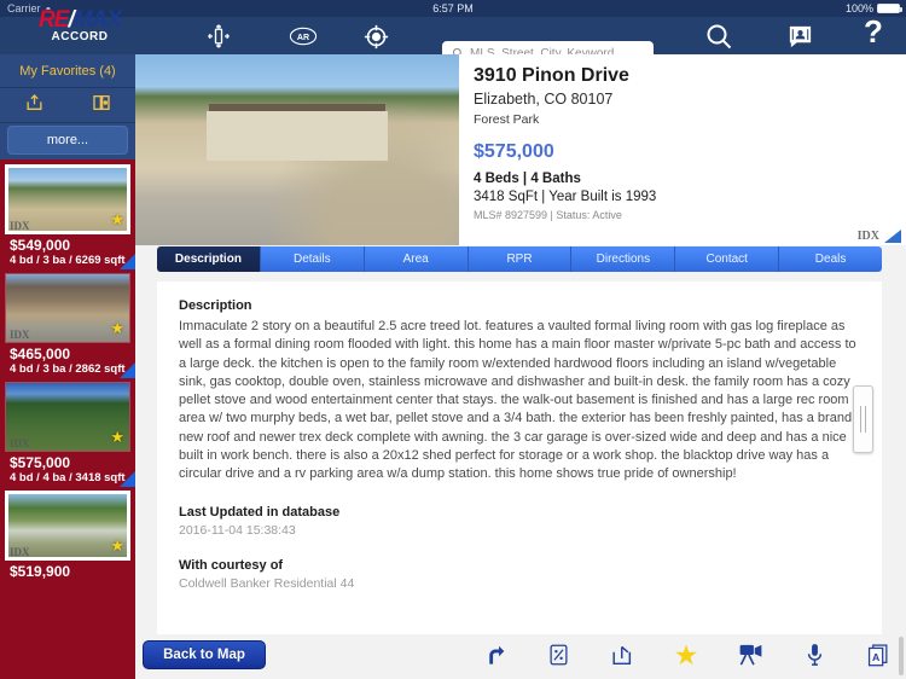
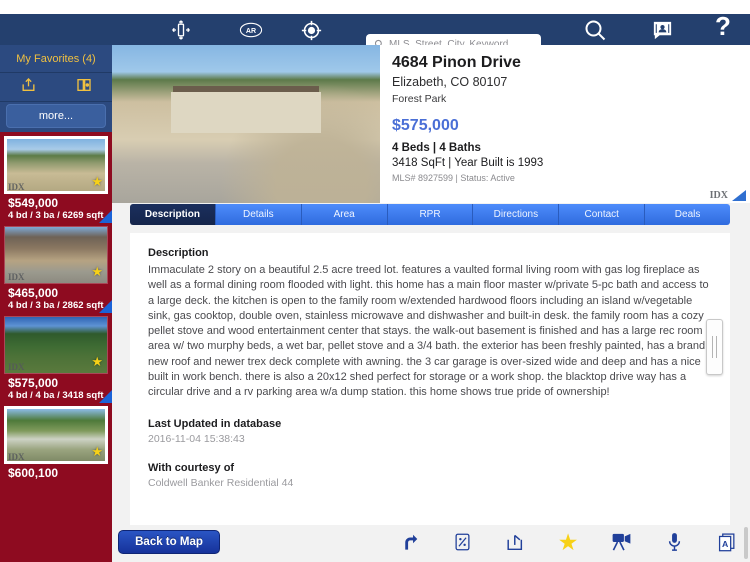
- Carrier
- ◓
- 6:57 PM
- 100%
- RE/MAX
- ACCORD
  MLS, Street, City, Keyword
  ?
  My Favorites (4)
  more...
  IDX
  ★
  $549,000
  4 bd / 3 ba / 6269 sqft
  IDX
  ★
  $465,000
  4 bd / 3 ba / 2862 sqft
  IDX
  ★
  $575,000
  4 bd / 4 ba / 3418 sqft
  IDX
  ★
- $519,900
+ $600,100
- 3910 Pinon Drive
+ 4684 Pinon Drive
  Elizabeth, CO 80107
  Forest Park
  $575,000
  4 Beds | 4 Baths
  3418 SqFt | Year Built is 1993
  MLS# 8927599 | Status: Active
  IDX
  Description
  Details
  Area
  RPR
  Directions
  Contact
  Deals
  Description
  Immaculate 2 story on a beautiful 2.5 acre treed lot. features a vaulted formal living room with gas log fireplace as well as a formal dining room flooded with light. this home has a main floor master w/private 5-pc bath and access to a large deck. the kitchen is open to the family room w/extended hardwood floors including an island w/vegetable sink, gas cooktop, double oven, stainless microwave and dishwasher and built-in desk. the family room has a cozy pellet stove and wood entertainment center that stays. the walk-out basement is finished and has a large rec room area w/ two murphy beds, a wet bar, pellet stove and a 3/4 bath. the exterior has been freshly painted, has a brand new roof and newer trex deck complete with awning. the 3 car garage is over-sized wide and deep and has a nice built in work bench. there is also a 20x12 shed perfect for storage or a work shop. the blacktop drive way has a circular drive and a rv parking area w/a dump station. this home shows true pride of ownership!
  Last Updated in database
  2016-11-04 15:38:43
  With courtesy of
  Coldwell Banker Residential 44
  Back to Map
  ★
  A
